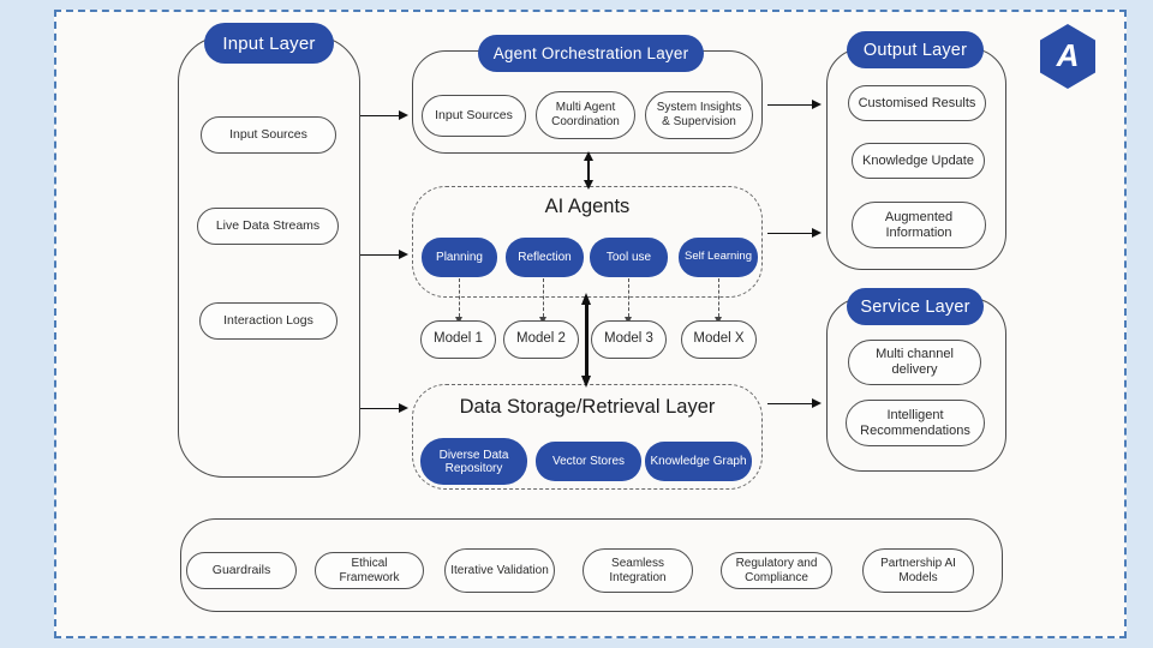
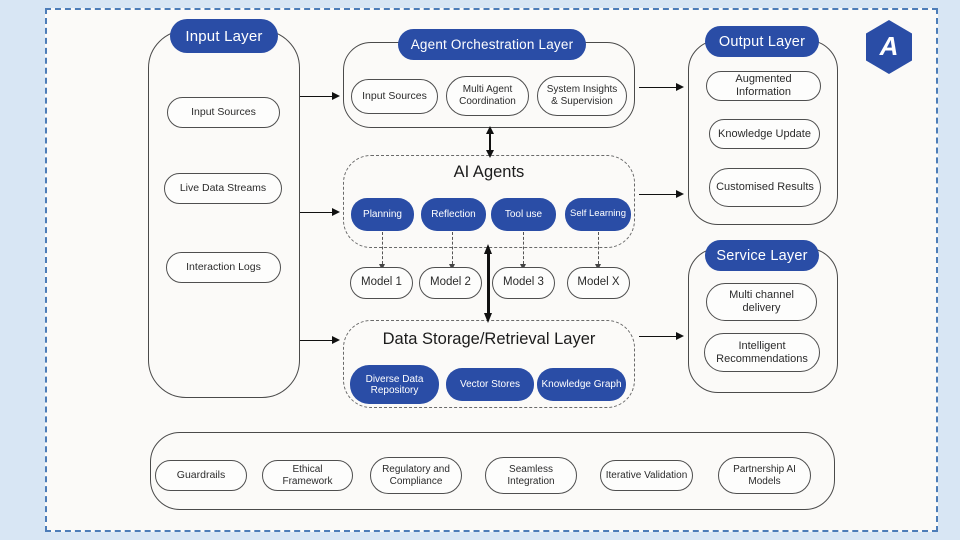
  A
  Input Layer
  Input Sources
  Live Data Streams
  Interaction Logs
  Agent Orchestration Layer
  Input Sources
  Multi Agent Coordination
  System Insights & Supervision
  AI Agents
  Planning
  Reflection
  Tool use
  Self Learning
  Model 1
  Model 2
  Model 3
  Model X
  Data Storage/Retrieval Layer
  Diverse Data Repository
  Vector Stores
  Knowledge Graph
  Output Layer
- Customised Results
+ Augmented Information
  Knowledge Update
- Augmented Information
+ Customised Results
  Service Layer
  Multi channel delivery
  Intelligent Recommendations
  Guardrails
  Ethical Framework
- Iterative Validation
+ Regulatory and Compliance
  Seamless Integration
- Regulatory and Compliance
+ Iterative Validation
  Partnership AI Models
